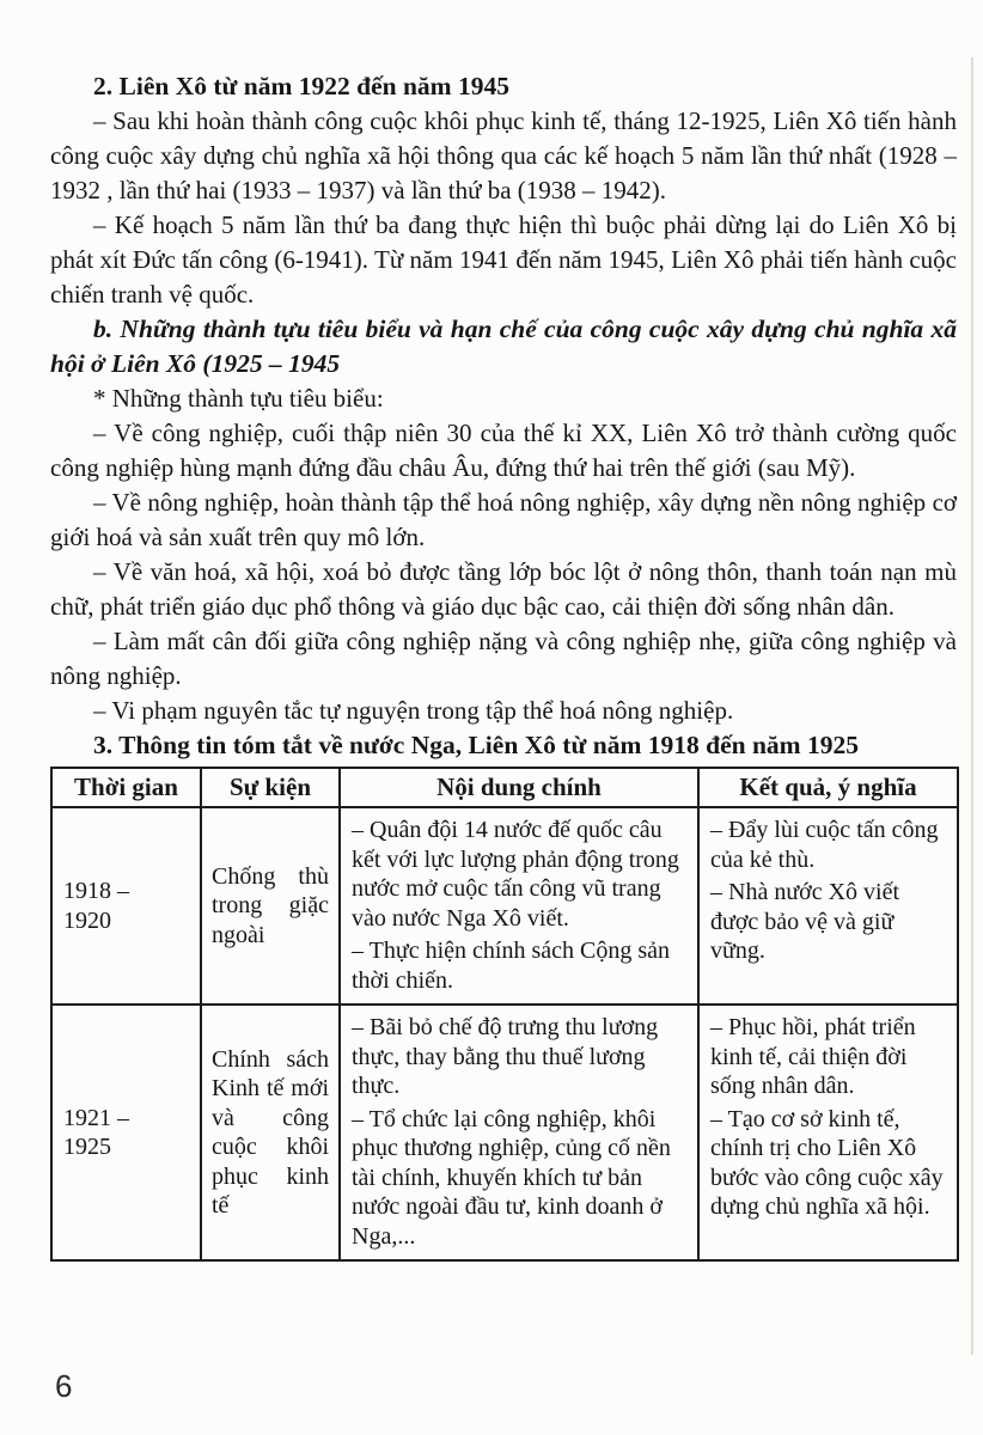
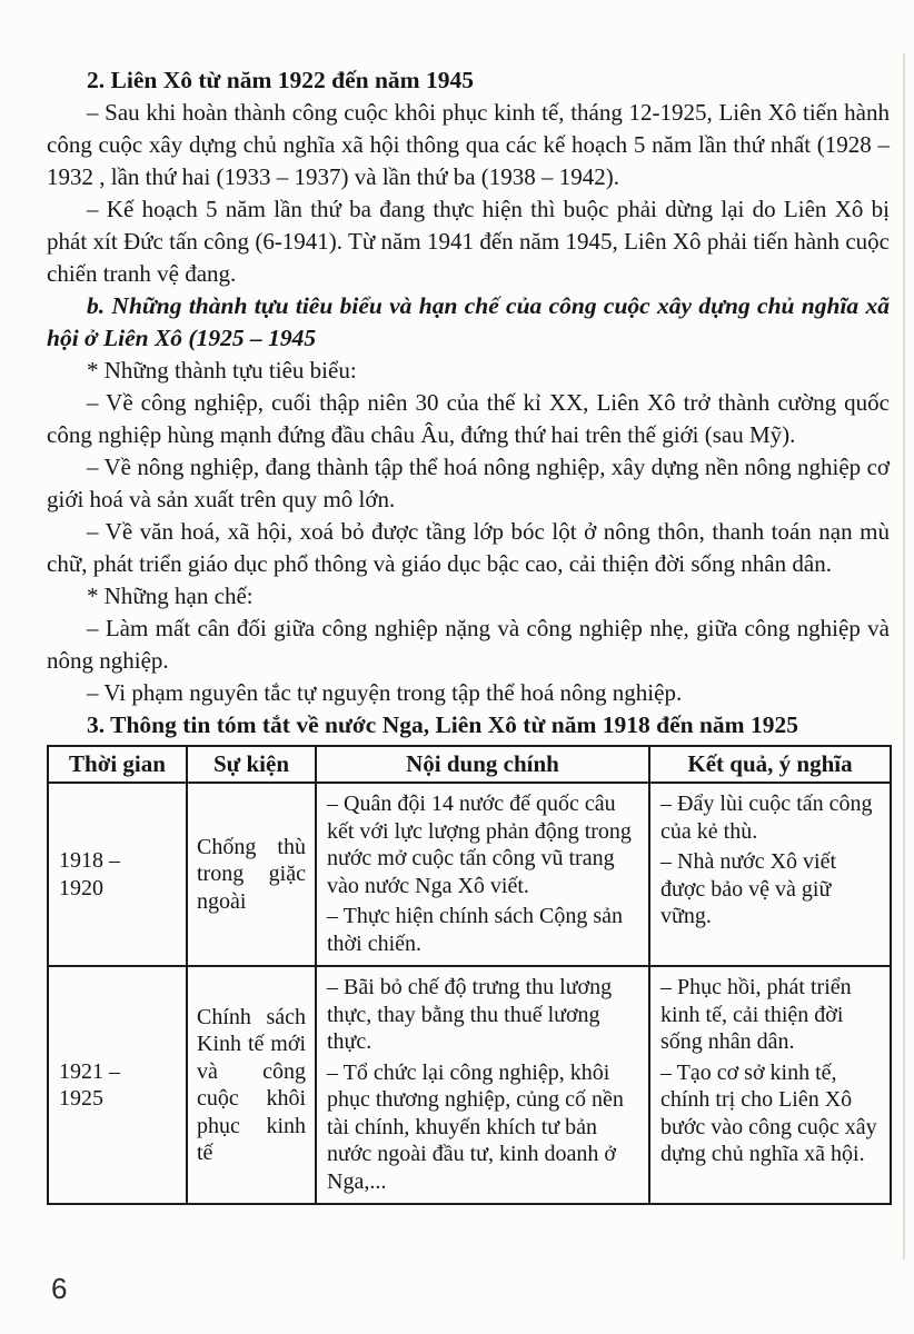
  2. Liên Xô từ năm 1922 đến năm 1945
  – Sau khi hoàn thành công cuộc khôi phục kinh tế, tháng 12-1925, Liên Xô tiến hành công cuộc xây dựng chủ nghĩa xã hội thông qua các kế hoạch 5 năm lần thứ nhất (1928 – 1932 , lần thứ hai (1933 – 1937) và lần thứ ba (1938 – 1942).
- – Kế hoạch 5 năm lần thứ ba đang thực hiện thì buộc phải dừng lại do Liên Xô bị phát xít Đức tấn công (6-1941). Từ năm 1941 đến năm 1945, Liên Xô phải tiến hành cuộc chiến tranh vệ quốc.
+ – Kế hoạch 5 năm lần thứ ba đang thực hiện thì buộc phải dừng lại do Liên Xô bị phát xít Đức tấn công (6-1941). Từ năm 1941 đến năm 1945, Liên Xô phải tiến hành cuộc chiến tranh vệ đang.
  b. Những thành tựu tiêu biểu và hạn chế của công cuộc xây dựng chủ nghĩa xã hội ở Liên Xô (1925 – 1945
  * Những thành tựu tiêu biểu:
  – Về công nghiệp, cuối thập niên 30 của thế kỉ XX, Liên Xô trở thành cường quốc công nghiệp hùng mạnh đứng đầu châu Âu, đứng thứ hai trên thế giới (sau Mỹ).
- – Về nông nghiệp, hoàn thành tập thể hoá nông nghiệp, xây dựng nền nông nghiệp cơ giới hoá và sản xuất trên quy mô lớn.
+ – Về nông nghiệp, đang thành tập thể hoá nông nghiệp, xây dựng nền nông nghiệp cơ giới hoá và sản xuất trên quy mô lớn.
  – Về văn hoá, xã hội, xoá bỏ được tầng lớp bóc lột ở nông thôn, thanh toán nạn mù chữ, phát triển giáo dục phổ thông và giáo dục bậc cao, cải thiện đời sống nhân dân.
+ * Những hạn chế:
  – Làm mất cân đối giữa công nghiệp nặng và công nghiệp nhẹ, giữa công nghiệp và nông nghiệp.
  – Vi phạm nguyên tắc tự nguyện trong tập thể hoá nông nghiệp.
  3. Thông tin tóm tắt về nước Nga, Liên Xô từ năm 1918 đến năm 1925
  Thời gian	Sự kiện	Nội dung chính	Kết quả, ý nghĩa
  1918 – 1920	Chống thù trong giặc ngoài	– Quân đội 14 nước đế quốc câu kết với lực lượng phản động trong nước mở cuộc tấn công vũ trang vào nước Nga Xô viết. – Thực hiện chính sách Cộng sản thời chiến.	– Đẩy lùi cuộc tấn công của kẻ thù. – Nhà nước Xô viết được bảo vệ và giữ vững.
  1921 – 1925	Chính sách Kinh tế mới và công cuộc khôi phục kinh tế	– Bãi bỏ chế độ trưng thu lương thực, thay bằng thu thuế lương thực. – Tổ chức lại công nghiệp, khôi phục thương nghiệp, củng cố nền tài chính, khuyến khích tư bản nước ngoài đầu tư, kinh doanh ở Nga,...	– Phục hồi, phát triển kinh tế, cải thiện đời sống nhân dân. – Tạo cơ sở kinh tế, chính trị cho Liên Xô bước vào công cuộc xây dựng chủ nghĩa xã hội.
  6
